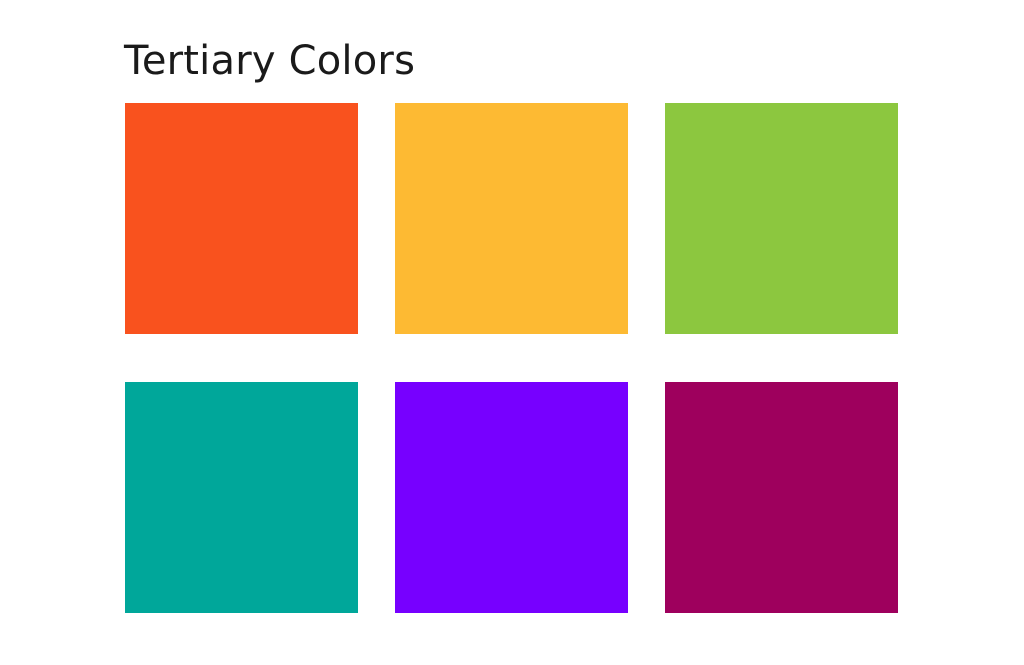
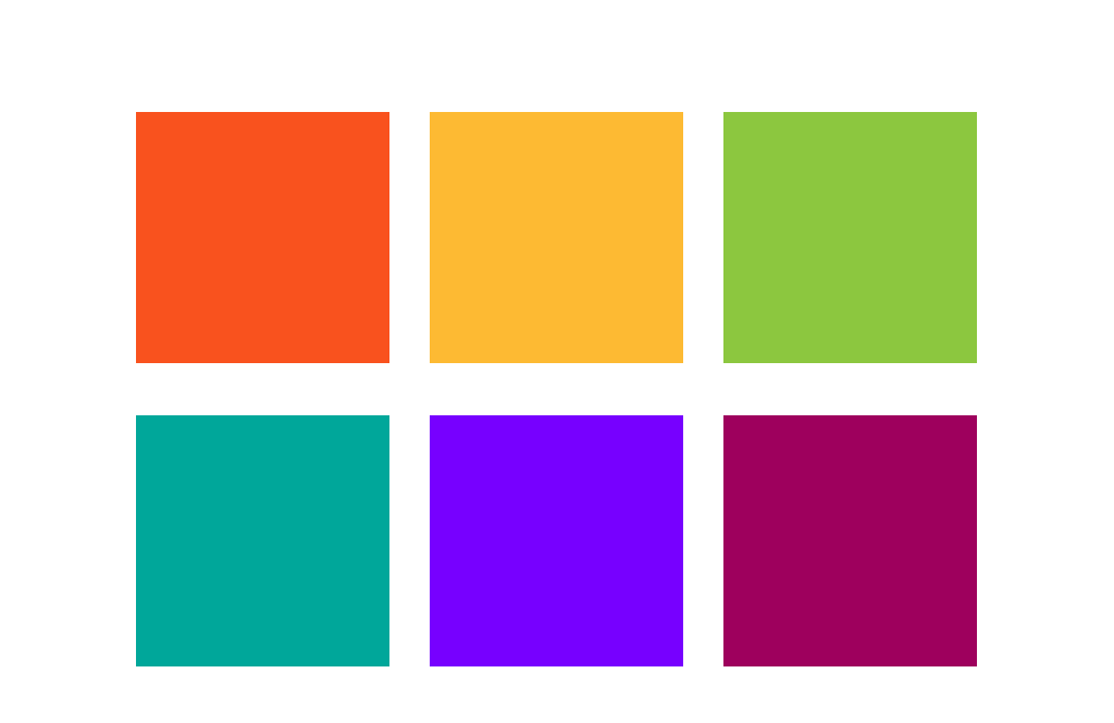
- Tertiary Colors
